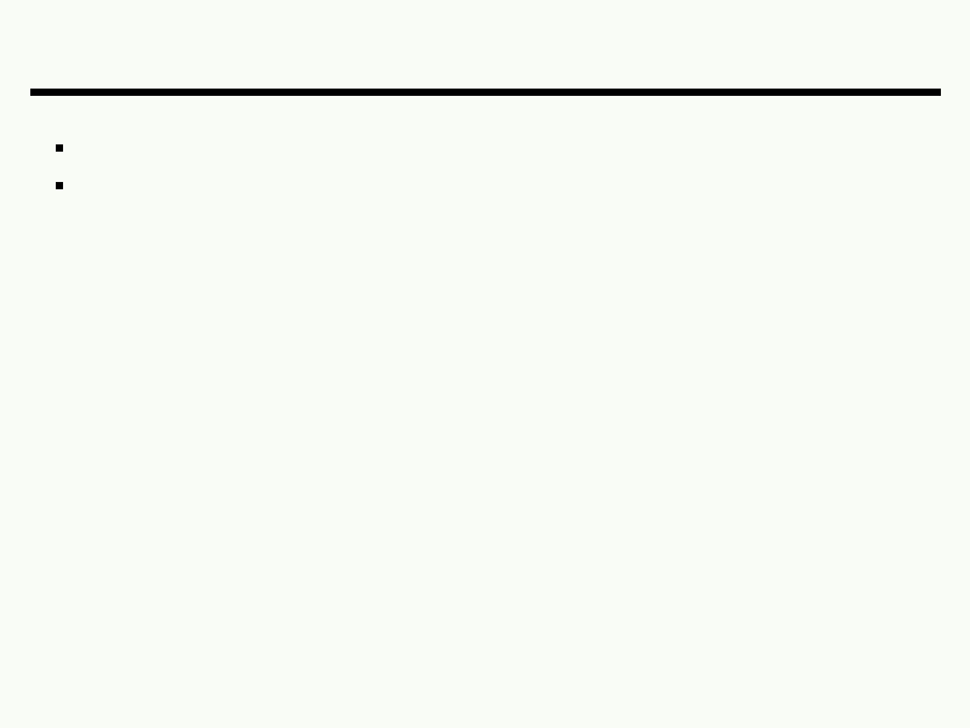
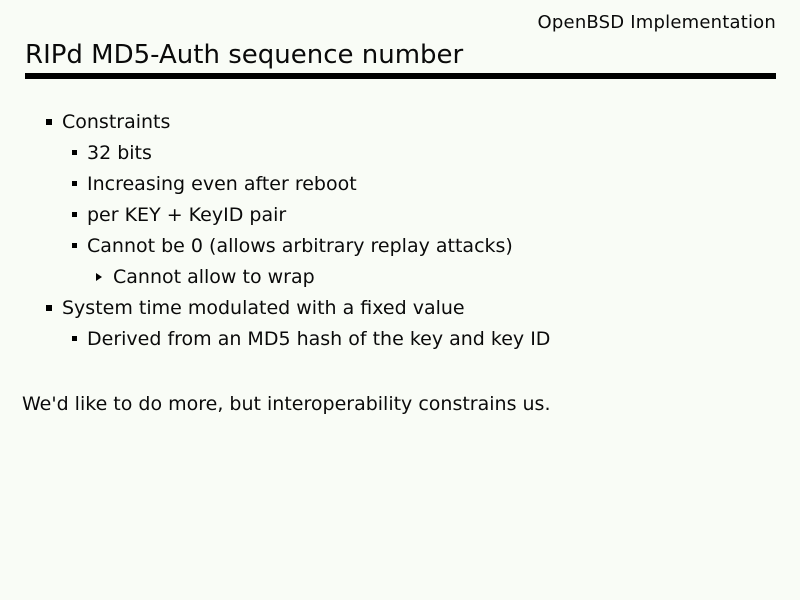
+ OpenBSD Implementation
+ RIPd MD5-Auth sequence number
+ Constraints
+ 32 bits
+ Increasing even after reboot
+ per KEY + KeyID pair
+ Cannot be 0 (allows arbitrary replay attacks)
+ Cannot allow to wrap
+ System time modulated with a fixed value
+ Derived from an MD5 hash of the key and key ID
+ We'd like to do more, but interoperability constrains us.
